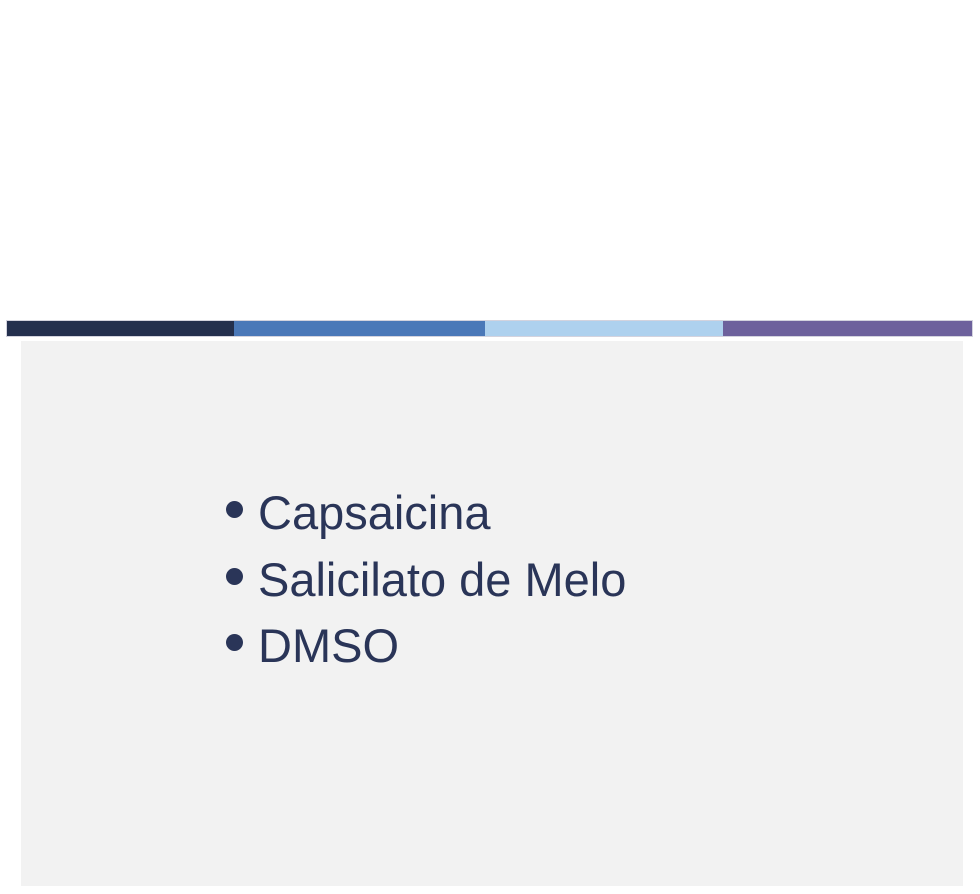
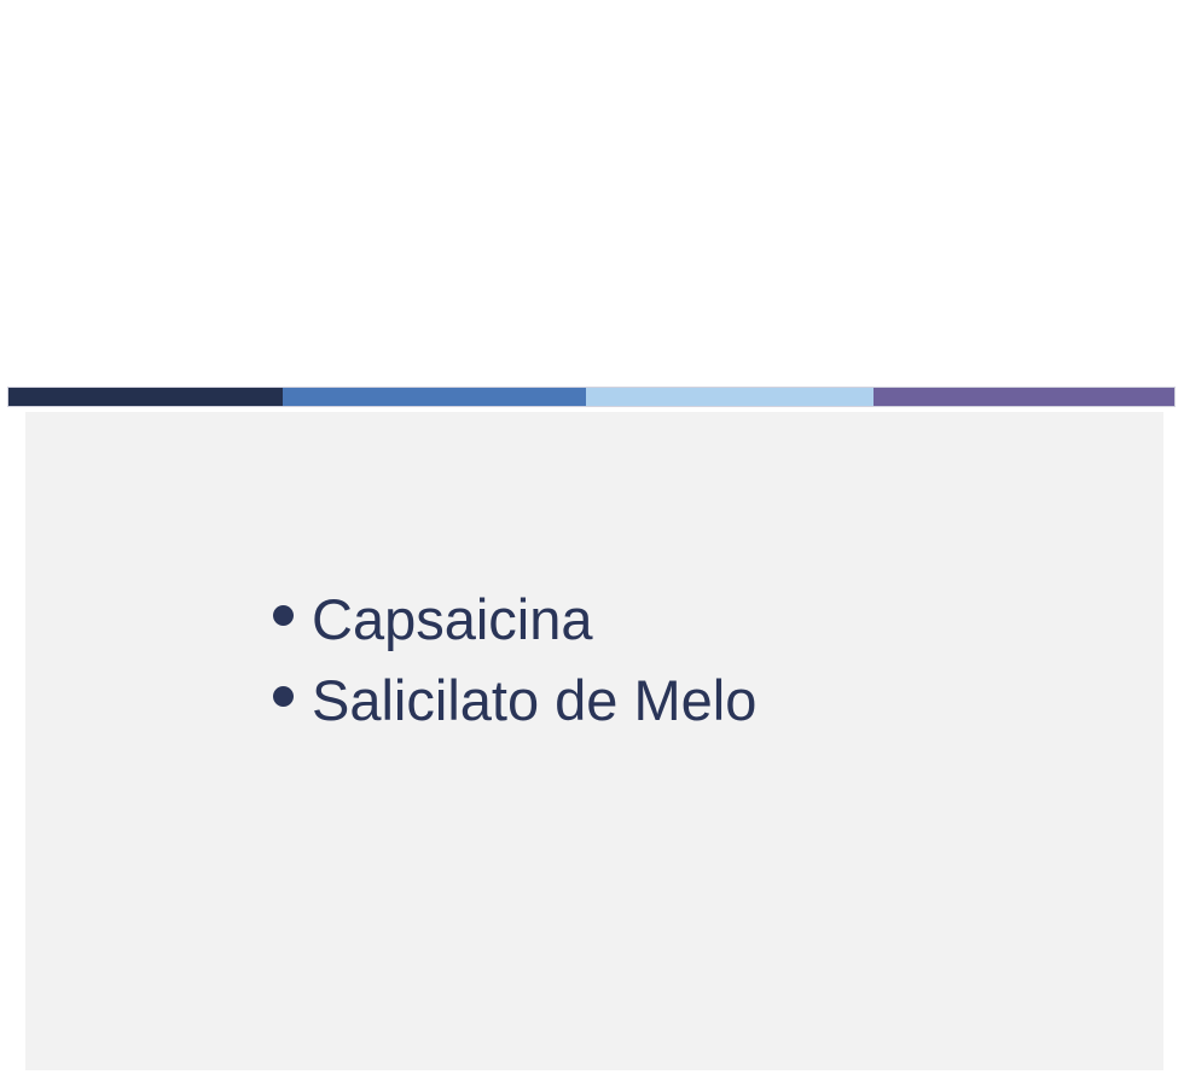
  Capsaicina
  Salicilato de Melo
- DMSO
